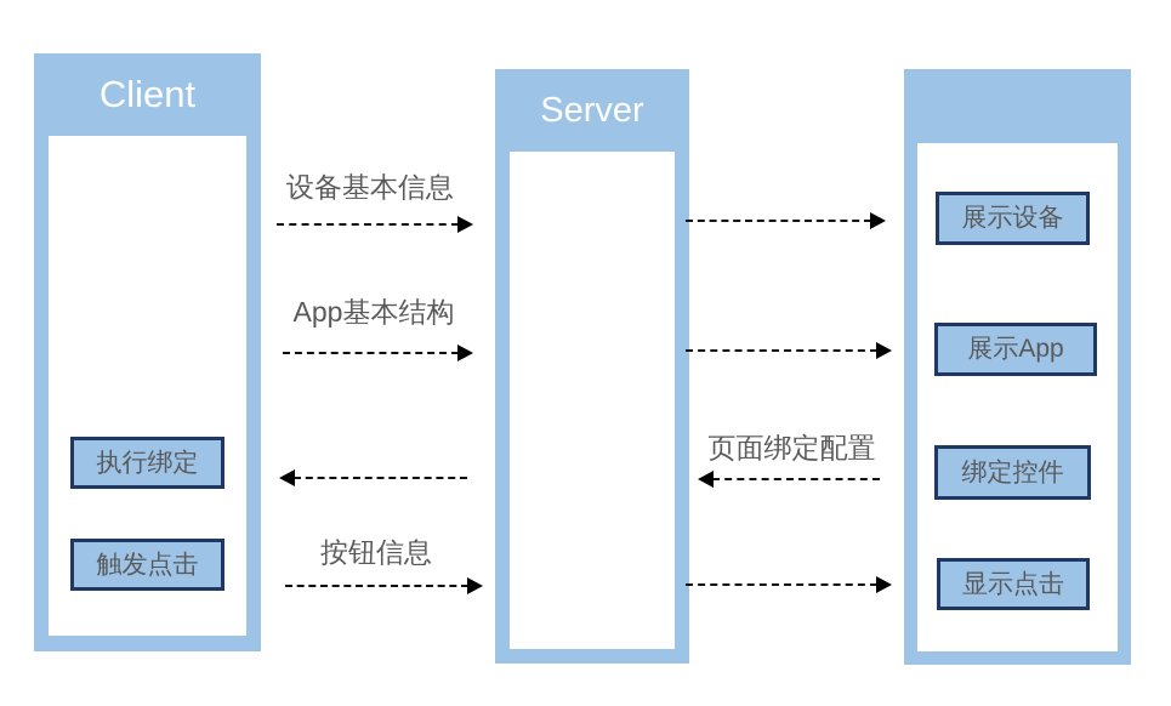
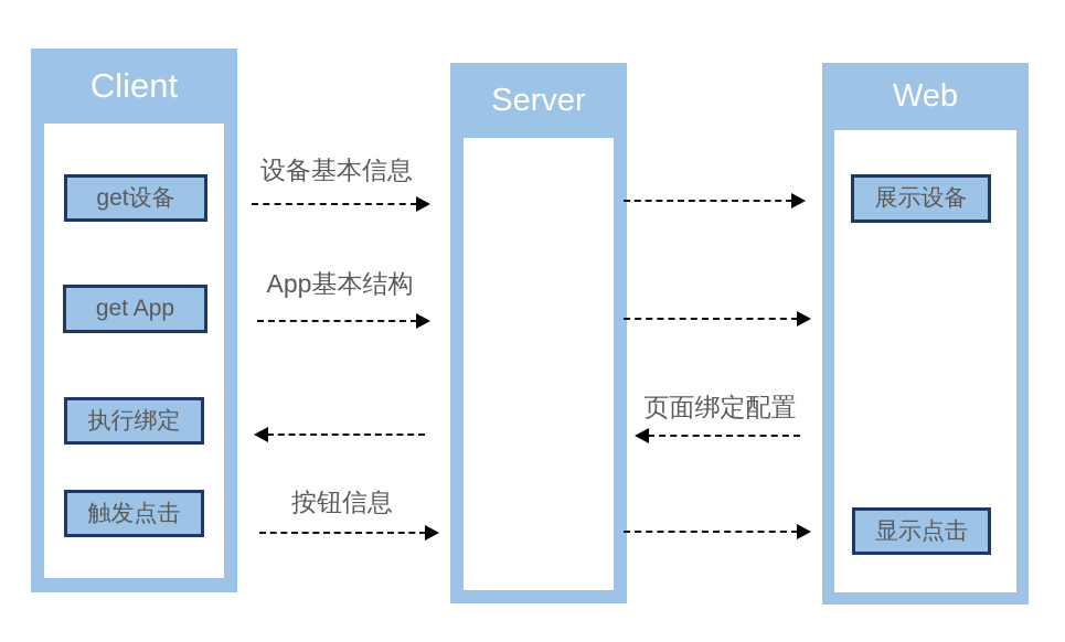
  Client
  Server
+ Web
+ get设备
+ get App
  执行绑定
  触发点击
  展示设备
- 展示App
- 绑定控件
  显示点击
  设备基本信息
  App基本结构
  按钮信息
  页面绑定配置
